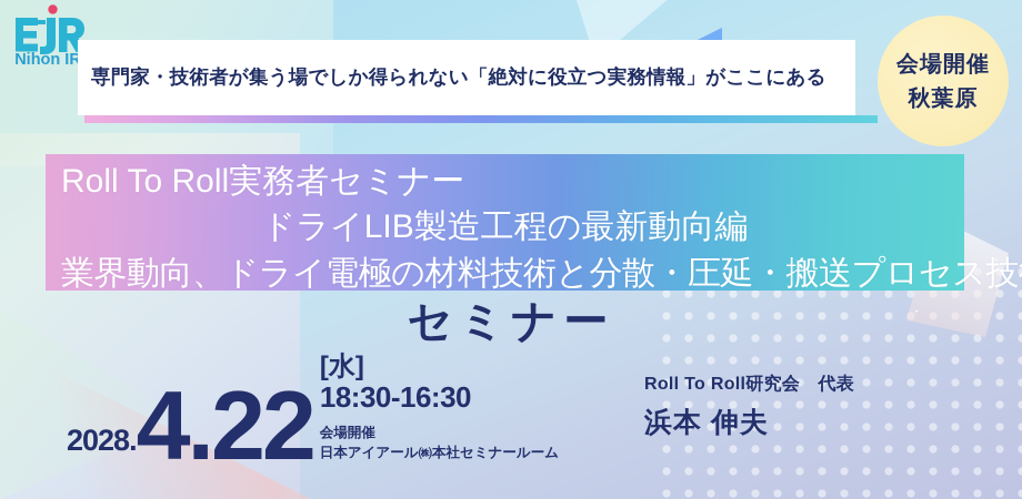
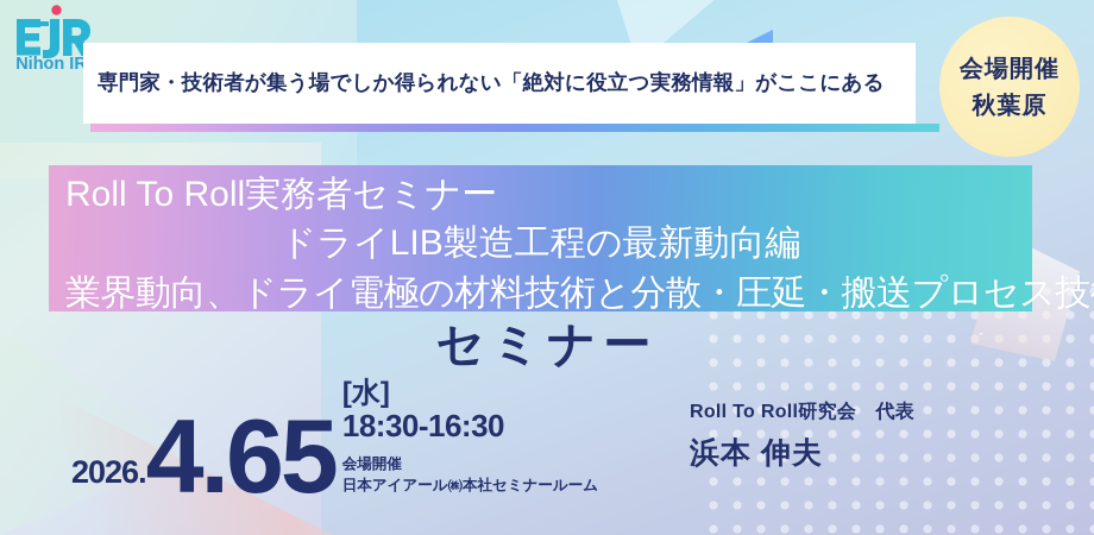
  Nihon IR
  専門家・技術者が集う場でしか得られない「絶対に役立つ実務情報」がここにある
  会場開催
  秋葉原
  Roll To Roll実務者セミナー
  ドライLIB製造工程の最新動向編
  業界動向、ドライ電極の材料技術と分散・圧延・搬送プロセス技
  セミナー
- 2028.
+ 2026.
- 4.22
+ 4.65
  [水]
  18:30-16:30
  会場開催
  日本アイアール㈱本社セミナールーム
  Roll To Roll研究会 代表
  浜本 伸夫
